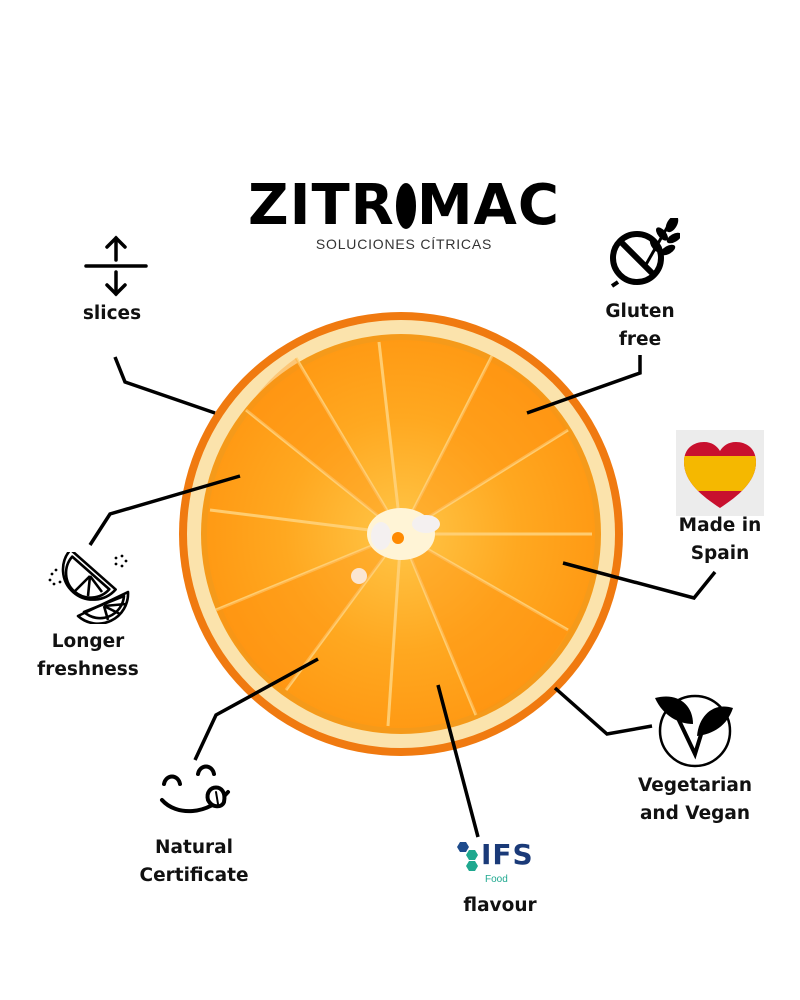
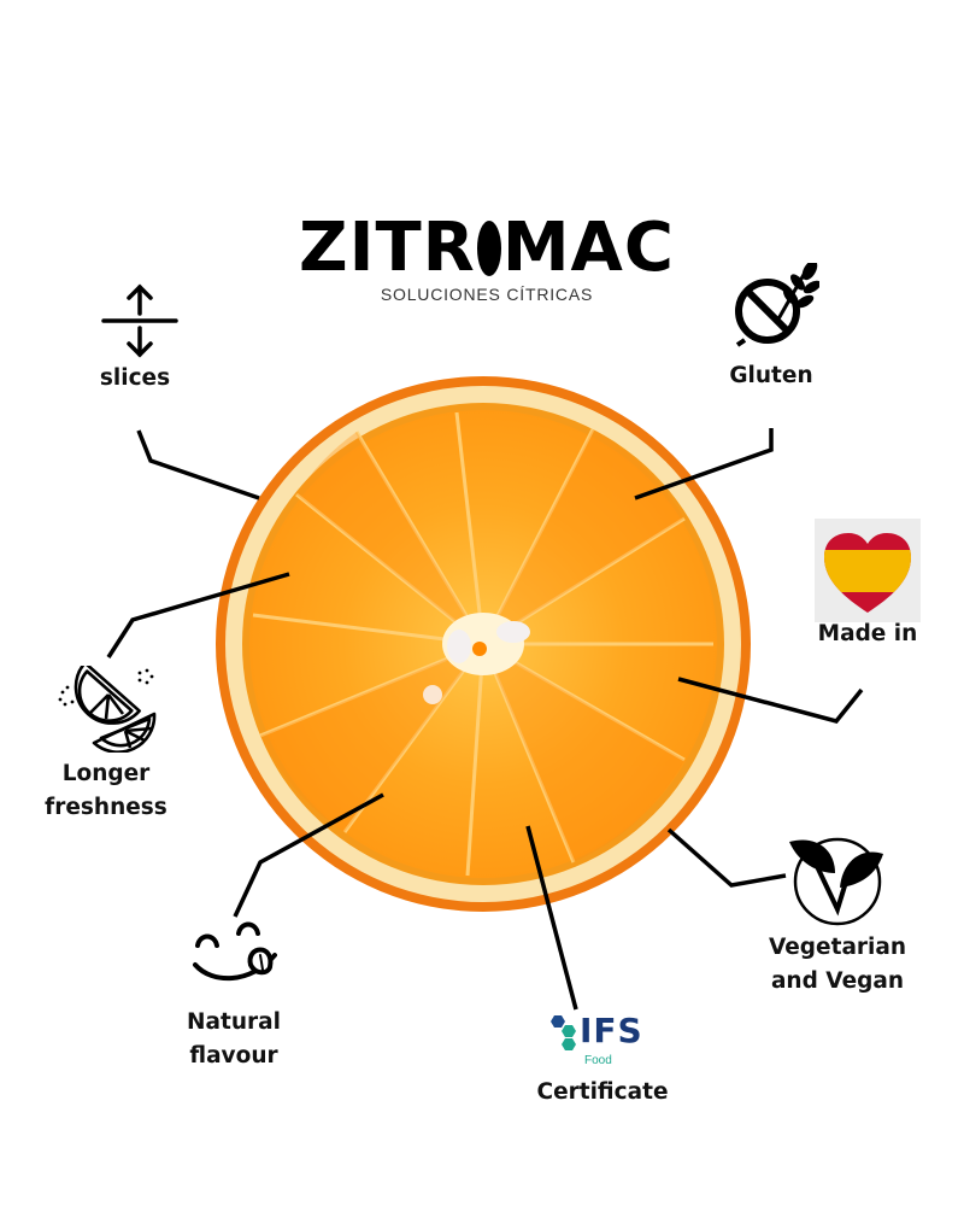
  ZITR
  MAC
  SOLUCIONES CÍTRICAS
  slices
  Gluten
- free
  Made in
- Spain
  Longer
  freshness
  Vegetarian
  and Vegan
  Natural
- Certificate
+ flavour
  IFS
  Food
- flavour
+ Certificate
